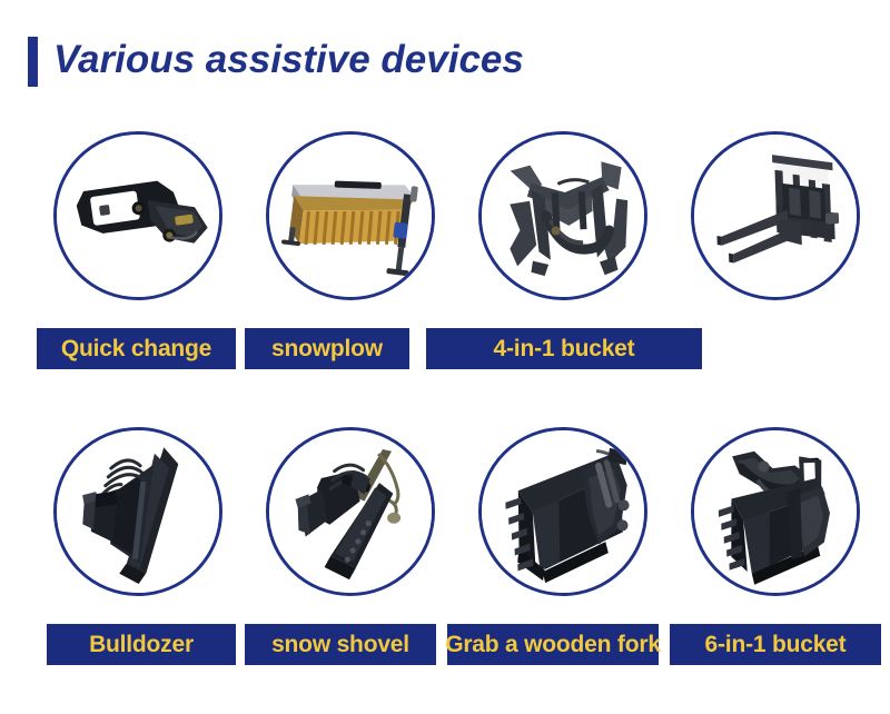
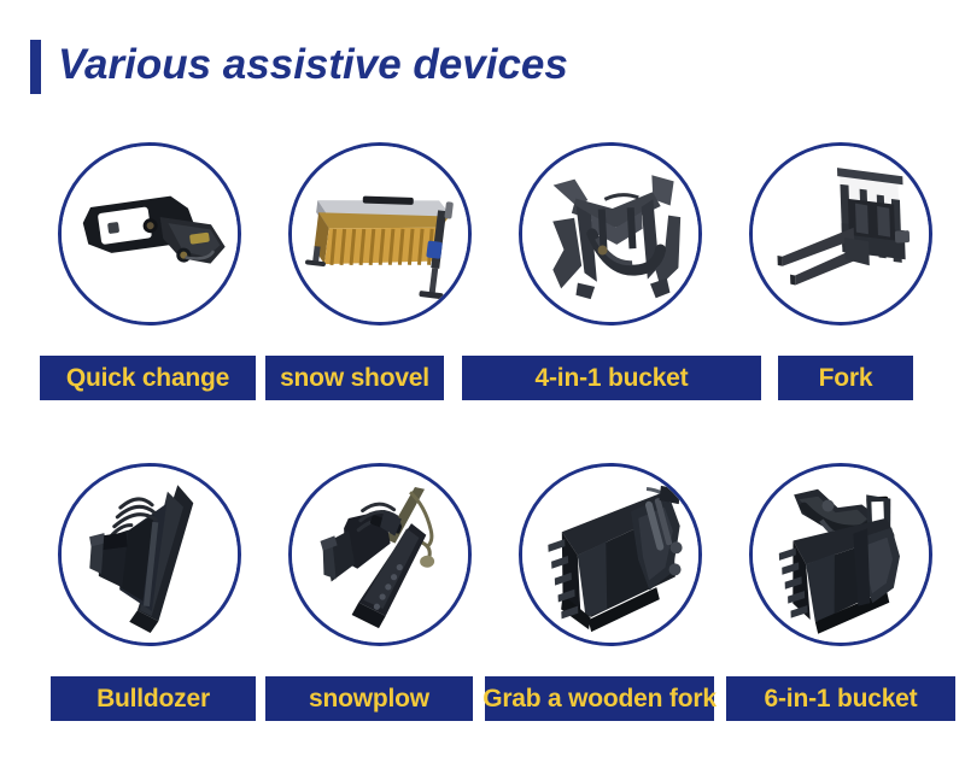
  Various assistive devices
  Quick change
- snowplow
+ snow shovel
  4-in-1 bucket
+ Fork
  Bulldozer
- snow shovel
+ snowplow
  Grab a wooden fork
  6-in-1 bucket
